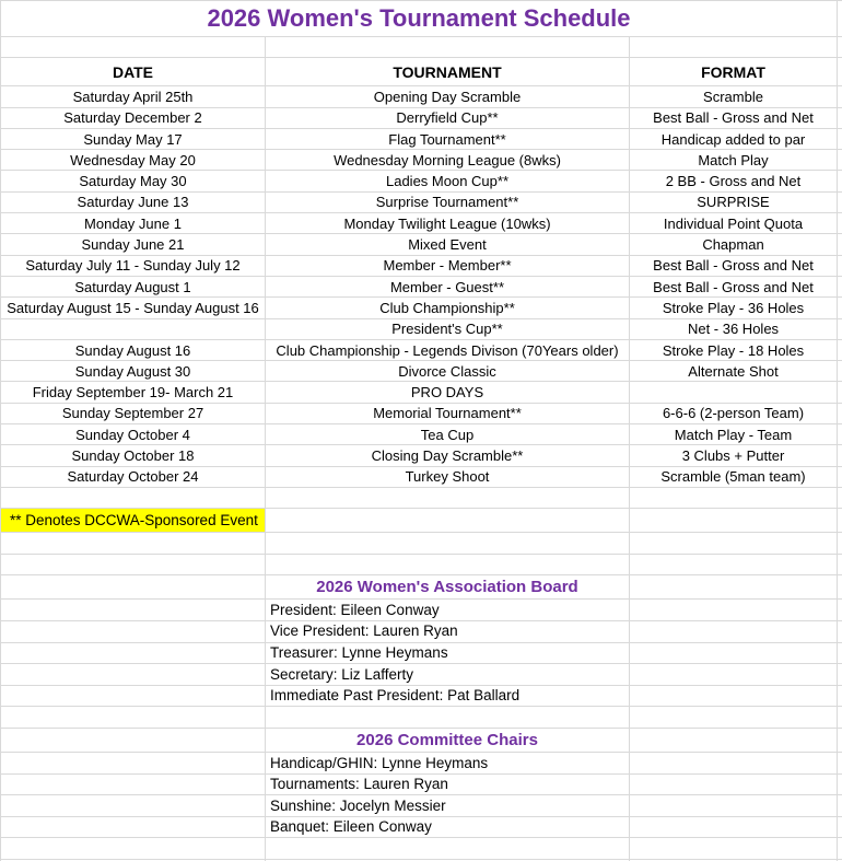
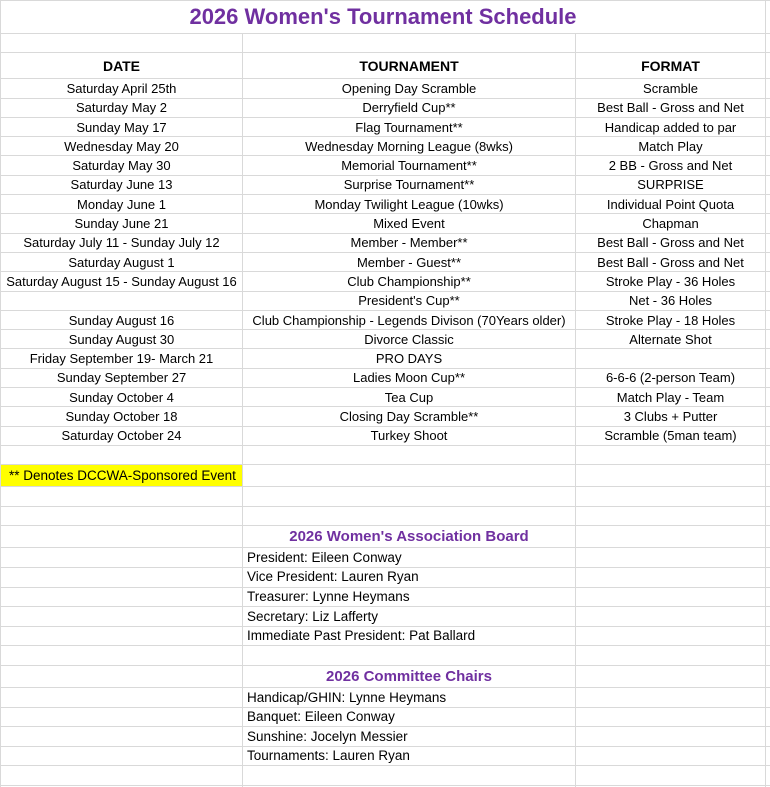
  2026 Women's Tournament Schedule
  DATE
  TOURNAMENT
  FORMAT
  Saturday April 25th
  Opening Day Scramble
  Scramble
- Saturday December 2
+ Saturday May 2
  Derryfield Cup**
  Best Ball - Gross and Net
  Sunday May 17
  Flag Tournament**
  Handicap added to par
  Wednesday May 20
  Wednesday Morning League (8wks)
  Match Play
  Saturday May 30
- Ladies Moon Cup**
+ Memorial Tournament**
  2 BB - Gross and Net
  Saturday June 13
  Surprise Tournament**
  SURPRISE
  Monday June 1
  Monday Twilight League (10wks)
  Individual Point Quota
  Sunday June 21
  Mixed Event
  Chapman
  Saturday July 11 - Sunday July 12
  Member - Member**
  Best Ball - Gross and Net
  Saturday August 1
  Member - Guest**
  Best Ball - Gross and Net
  Saturday August 15 - Sunday August 16
  Club Championship**
  Stroke Play - 36 Holes
  President's Cup**
  Net - 36 Holes
  Sunday August 16
  Club Championship - Legends Divison (70Years older)
  Stroke Play - 18 Holes
  Sunday August 30
  Divorce Classic
  Alternate Shot
  Friday September 19- March 21
  PRO DAYS
  Sunday September 27
- Memorial Tournament**
+ Ladies Moon Cup**
  6-6-6 (2-person Team)
  Sunday October 4
  Tea Cup
  Match Play - Team
  Sunday October 18
  Closing Day Scramble**
  3 Clubs + Putter
  Saturday October 24
  Turkey Shoot
  Scramble (5man team)
  ** Denotes DCCWA-Sponsored Event
  2026 Women's Association Board
  President: Eileen Conway
  Vice President: Lauren Ryan
  Treasurer: Lynne Heymans
  Secretary: Liz Lafferty
  Immediate Past President: Pat Ballard
  2026 Committee Chairs
  Handicap/GHIN: Lynne Heymans
- Tournaments: Lauren Ryan
+ Banquet: Eileen Conway
  Sunshine: Jocelyn Messier
- Banquet: Eileen Conway
+ Tournaments: Lauren Ryan
